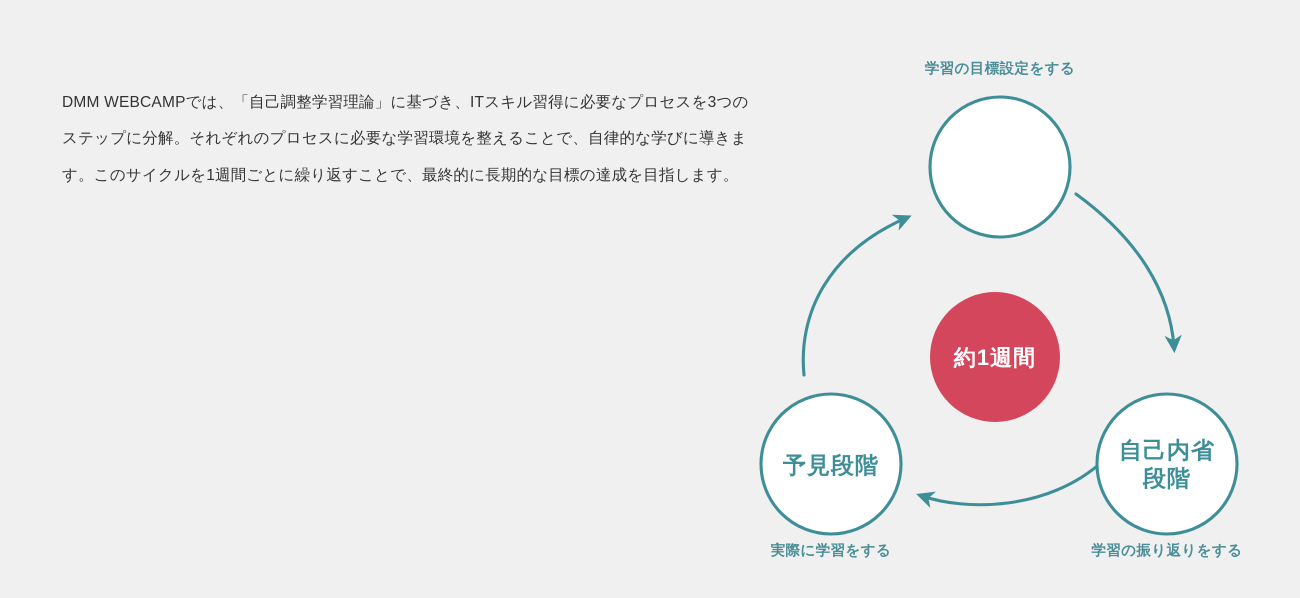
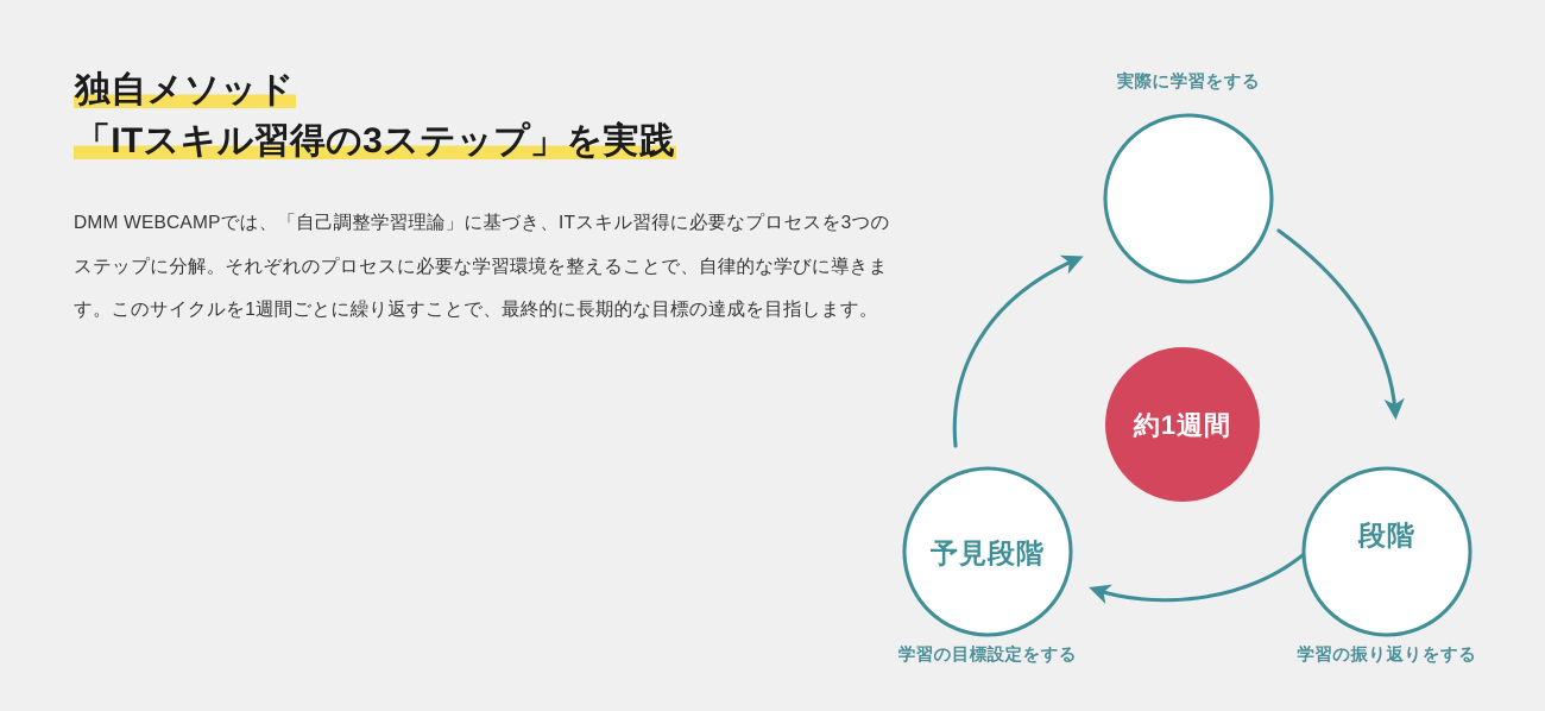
+ 独自メソッド
+ 「ITスキル習得の3ステップ」を実践
  DMM WEBCAMPでは、「自己調整学習理論」に基づき、ITスキル習得に必要なプロセスを3つのステップに分解。それぞれのプロセスに必要な学習環境を整えることで、自律的な学びに導きます。このサイクルを1週間ごとに繰り返すことで、最終的に長期的な目標の達成を目指します。
- 自己内省
  段階
  予見段階
  約1週間
- 学習の目標設定をする
+ 実際に学習をする
  学習の振り返りをする
- 実際に学習をする
+ 学習の目標設定をする
